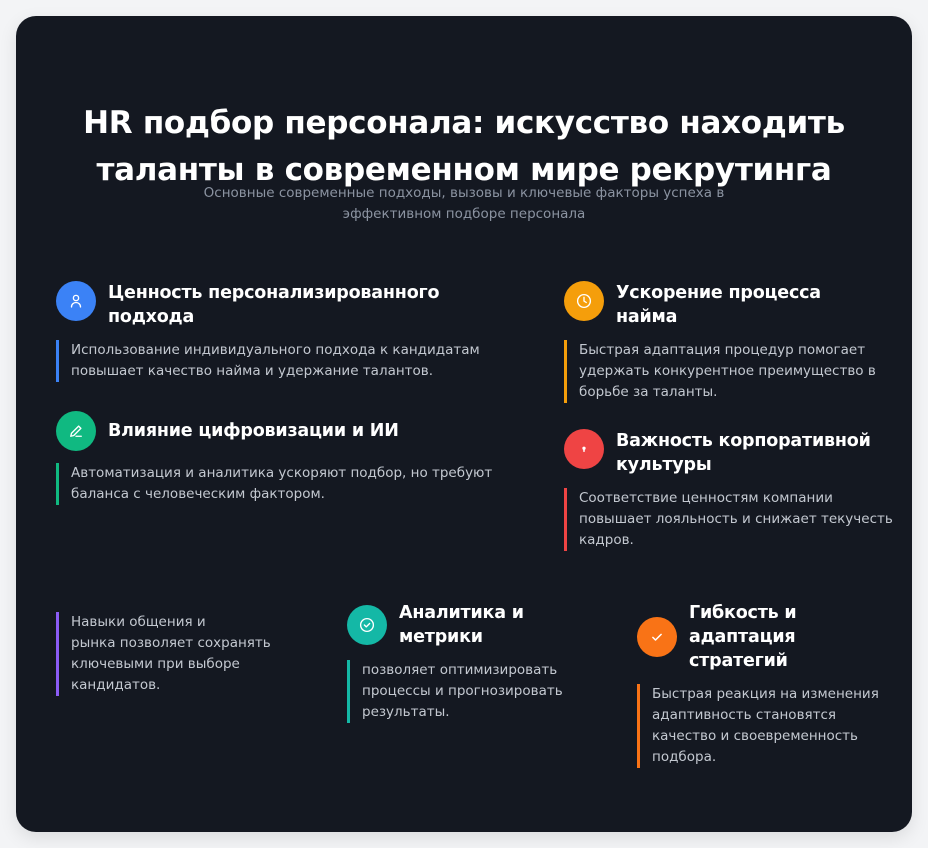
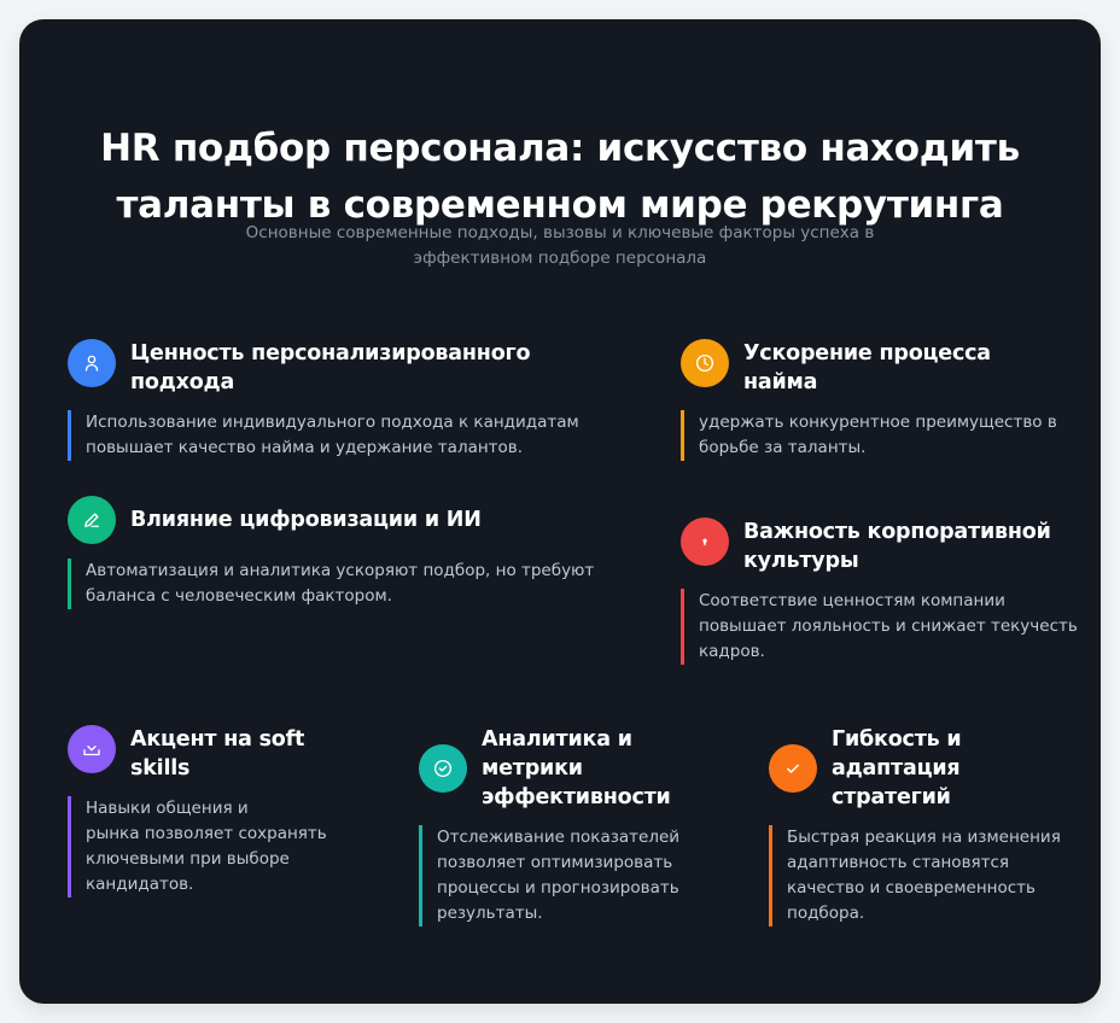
  HR подбор персонала: искусство находить
  таланты в современном мире рекрутинга
  Основные современные подходы, вызовы и ключевые факторы успеха в
  эффективном подборе персонала
  Ценность персонализированного
  подхода
  Использование индивидуального подхода к кандидатам
  повышает качество найма и удержание талантов.
  Ускорение процесса
  найма
- Быстрая адаптация процедур помогает
  удержать конкурентное преимущество в
  борьбе за таланты.
  Влияние цифровизации и ИИ
  Автоматизация и аналитика ускоряют подбор, но требуют
  баланса с человеческим фактором.
  Важность корпоративной
  культуры
  Соответствие ценностям компании
  повышает лояльность и снижает текучесть
  кадров.
+ Акцент на soft
+ skills
  Навыки общения и
  рынка позволяет сохранять
  ключевыми при выборе
  кандидатов.
  Аналитика и
  метрики
+ эффективности
+ Отслеживание показателей
  позволяет оптимизировать
  процессы и прогнозировать
  результаты.
  Гибкость и
  адаптация
  стратегий
  Быстрая реакция на изменения
  адаптивность становятся
  качество и своевременность
  подбора.
